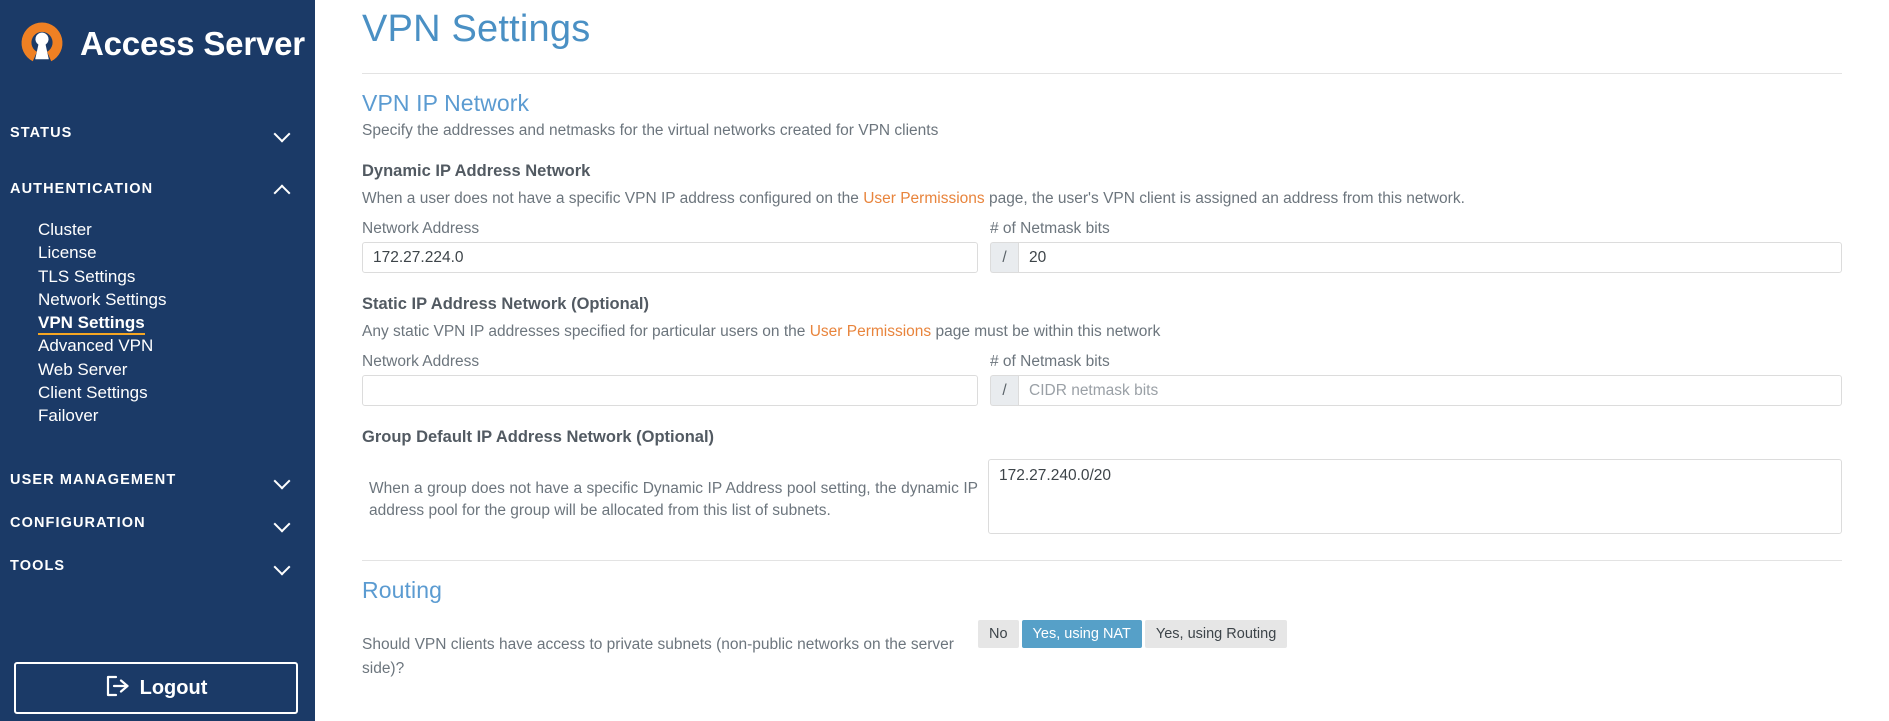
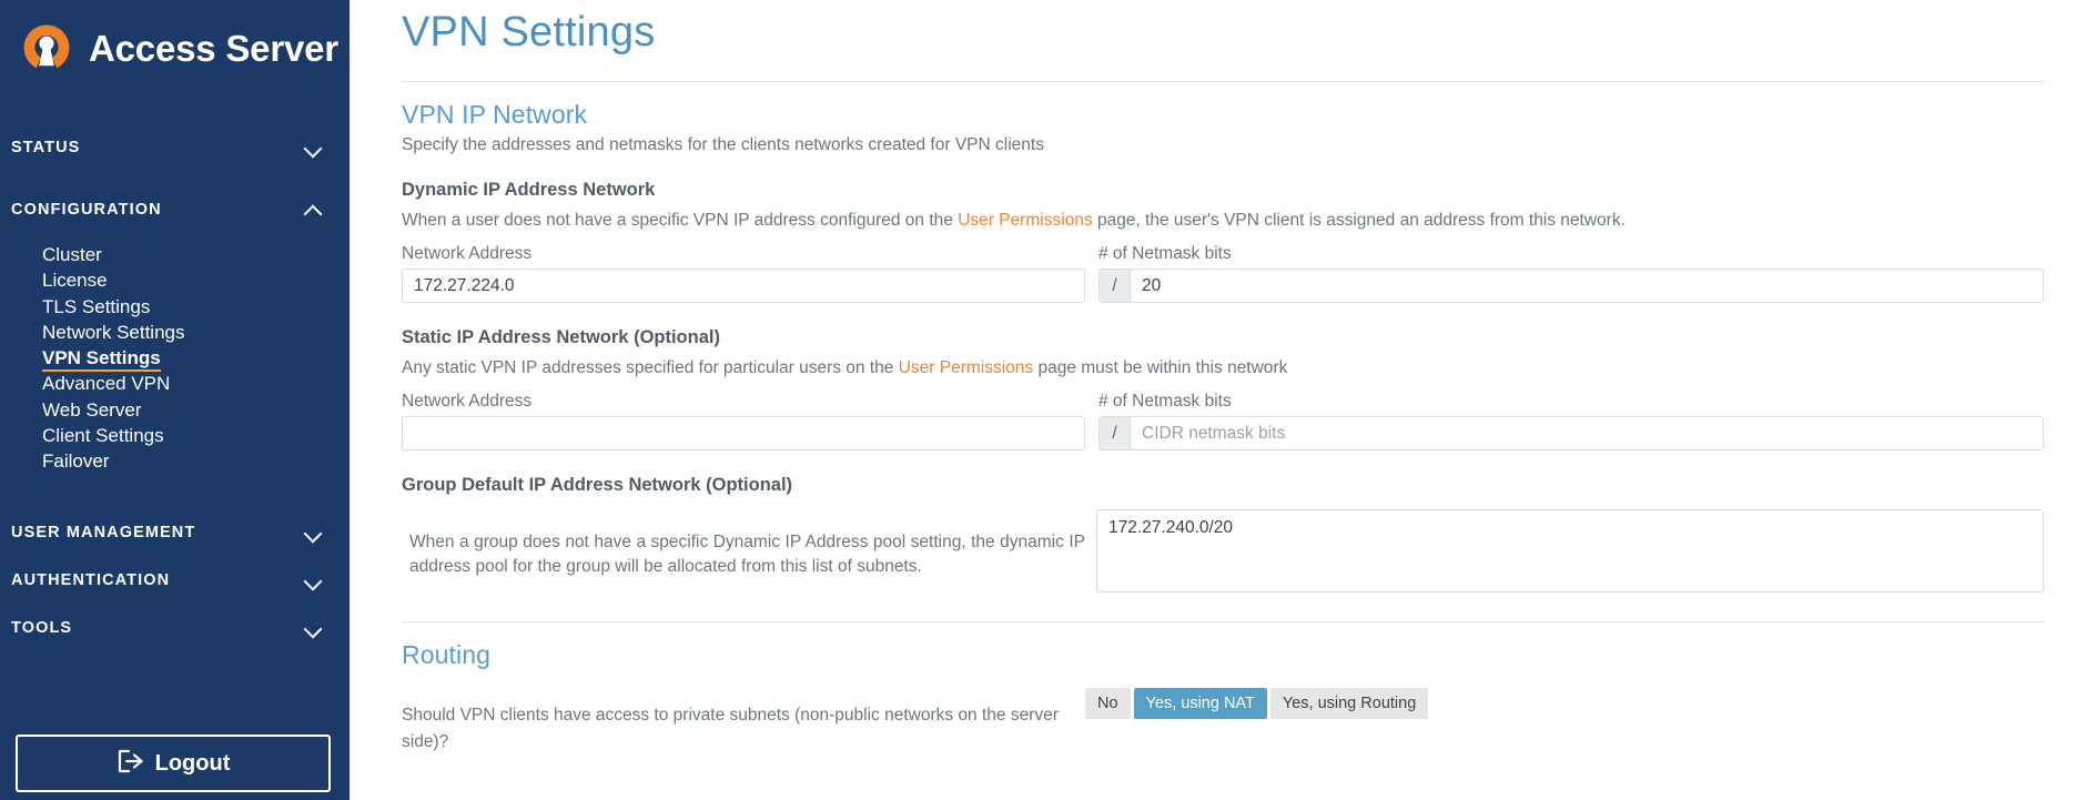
  Access Server
  STATUS
- AUTHENTICATION
+ CONFIGURATION
  Cluster
  License
  TLS Settings
  Network Settings
  VPN Settings
  Advanced VPN
  Web Server
  Client Settings
  Failover
  USER MANAGEMENT
- CONFIGURATION
+ AUTHENTICATION
  TOOLS
  Logout
  VPN Settings
  VPN IP Network
- Specify the addresses and netmasks for the virtual networks created for VPN clients
+ Specify the addresses and netmasks for the clients networks created for VPN clients
  Dynamic IP Address Network
  When a user does not have a specific VPN IP address configured on the User Permissions page, the user's VPN client is assigned an address from this network.
  Network Address
  172.27.224.0
  # of Netmask bits
  /
  20
  Static IP Address Network (Optional)
  Any static VPN IP addresses specified for particular users on the User Permissions page must be within this network
  Network Address
  # of Netmask bits
  /
  CIDR netmask bits
  Group Default IP Address Network (Optional)
  When a group does not have a specific Dynamic IP Address pool setting, the dynamic IP address pool for the group will be allocated from this list of subnets.
  172.27.240.0/20
  Routing
  Should VPN clients have access to private subnets (non-public networks on the server side)?
  No
  Yes, using NAT
  Yes, using Routing
